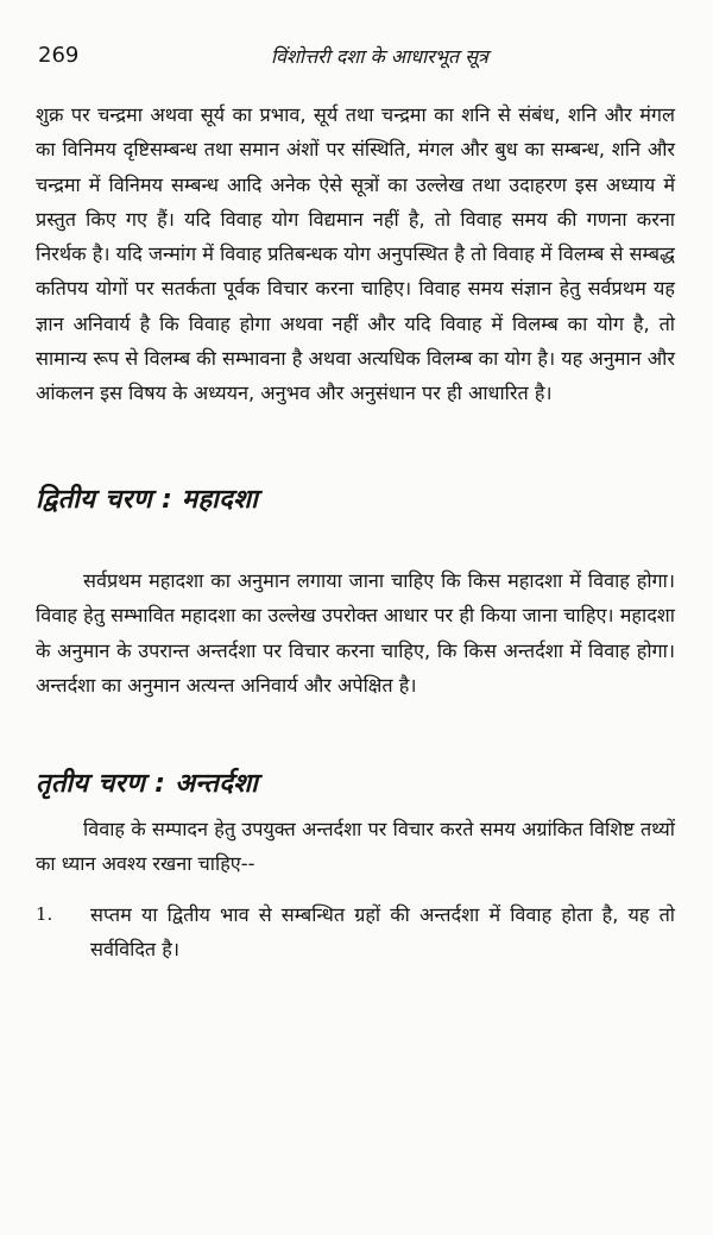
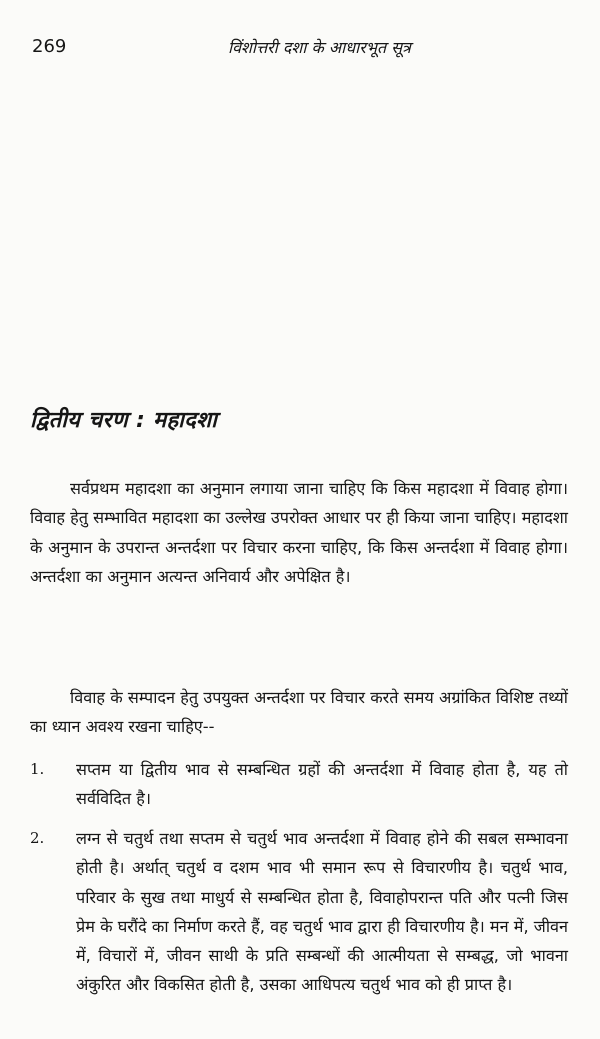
  269
  विंशोत्तरी दशा के आधारभूत सूत्र
- शुक्र पर चन्द्रमा अथवा सूर्य का प्रभाव, सूर्य तथा चन्द्रमा का शनि से संबंध, शनि और मंगल का विनिमय दृष्टिसम्बन्ध तथा समान अंशों पर संस्थिति, मंगल और बुध का सम्बन्ध, शनि और चन्द्रमा में विनिमय सम्बन्ध आदि अनेक ऐसे सूत्रों का उल्लेख तथा उदाहरण इस अध्याय में प्रस्तुत किए गए हैं। यदि विवाह योग विद्यमान नहीं है, तो विवाह समय की गणना करना निरर्थक है। यदि जन्मांग में विवाह प्रतिबन्धक योग अनुपस्थित है तो विवाह में विलम्ब से सम्बद्ध कतिपय योगों पर सतर्कता पूर्वक विचार करना चाहिए। विवाह समय संज्ञान हेतु सर्वप्रथम यह ज्ञान अनिवार्य है कि विवाह होगा अथवा नहीं और यदि विवाह में विलम्ब का योग है, तो सामान्य रूप से विलम्ब की सम्भावना है अथवा अत्यधिक विलम्ब का योग है। यह अनुमान और आंकलन इस विषय के अध्ययन, अनुभव और अनुसंधान पर ही आधारित है।
  द्वितीय चरण : महादशा
  सर्वप्रथम महादशा का अनुमान लगाया जाना चाहिए कि किस महादशा में विवाह होगा। विवाह हेतु सम्भावित महादशा का उल्लेख उपरोक्त आधार पर ही किया जाना चाहिए। महादशा के अनुमान के उपरान्त अन्तर्दशा पर विचार करना चाहिए, कि किस अन्तर्दशा में विवाह होगा। अन्तर्दशा का अनुमान अत्यन्त अनिवार्य और अपेक्षित है।
- तृतीय चरण : अन्तर्दशा
  विवाह के सम्पादन हेतु उपयुक्त अन्तर्दशा पर विचार करते समय अग्रांकित विशिष्ट तथ्यों का ध्यान अवश्य रखना चाहिए--
  1.
  सप्तम या द्वितीय भाव से सम्बन्धित ग्रहों की अन्तर्दशा में विवाह होता है, यह तो सर्वविदित है।
+ 2.
+ लग्न से चतुर्थ तथा सप्तम से चतुर्थ भाव अन्तर्दशा में विवाह होने की सबल सम्भावना होती है। अर्थात् चतुर्थ व दशम भाव भी समान रूप से विचारणीय है। चतुर्थ भाव, परिवार के सुख तथा माधुर्य से सम्बन्धित होता है, विवाहोपरान्त पति और पत्नी जिस प्रेम के घरौंदे का निर्माण करते हैं, वह चतुर्थ भाव द्वारा ही विचारणीय है। मन में, जीवन में, विचारों में, जीवन साथी के प्रति सम्बन्धों की आत्मीयता से सम्बद्ध, जो भावना अंकुरित और विकसित होती है, उसका आधिपत्य चतुर्थ भाव को ही प्राप्त है।
